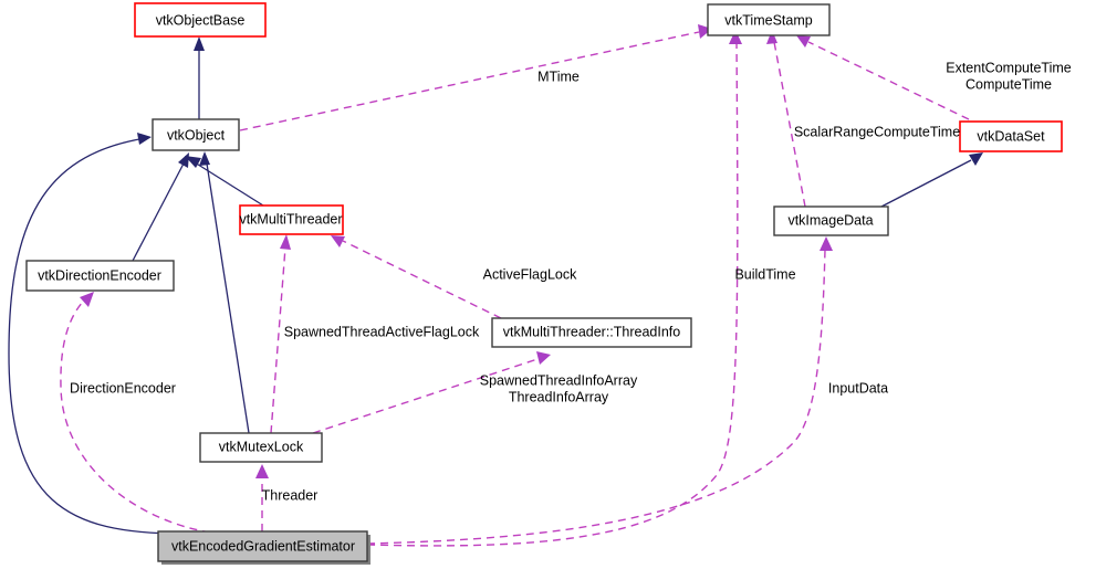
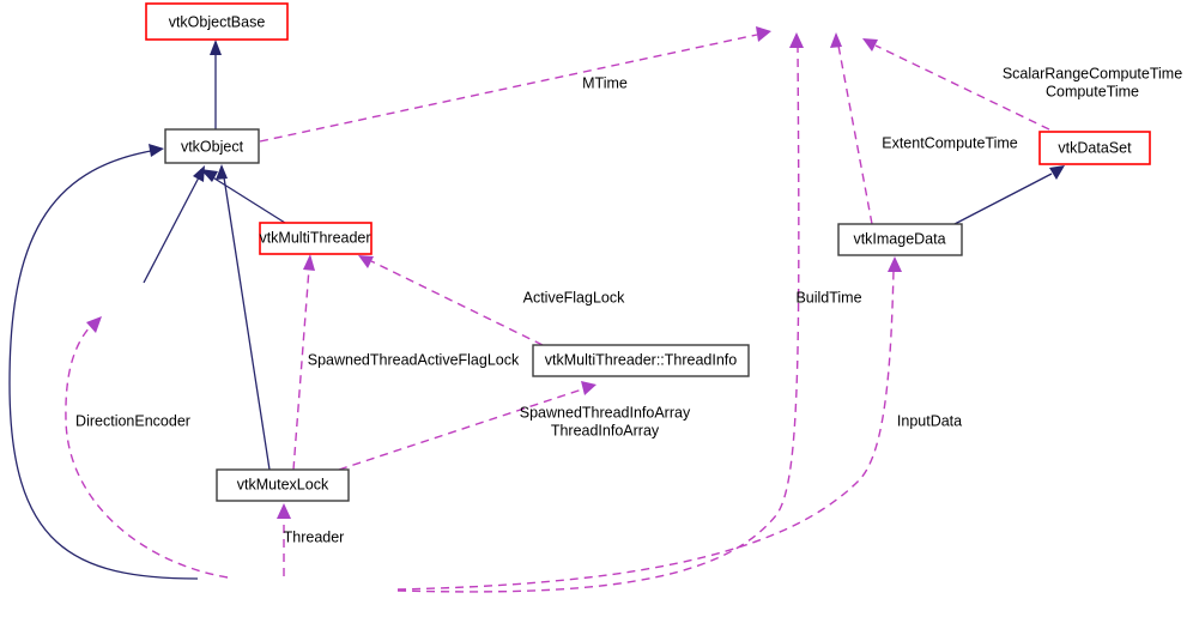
  vtkObjectBase
- vtkTimeStamp
  vtkObject
  vtkDataSet
  vtkMultiThreader
  vtkImageData
- vtkDirectionEncoder
  vtkMultiThreader::ThreadInfo
  vtkMutexLock
- vtkEncodedGradientEstimator
  MTime
- ExtentComputeTime
+ ScalarRangeComputeTime
  ComputeTime
- ScalarRangeComputeTime
+ ExtentComputeTime
  ActiveFlagLock
  BuildTime
  SpawnedThreadActiveFlagLock
  SpawnedThreadInfoArray
  ThreadInfoArray
  DirectionEncoder
  InputData
  Threader
